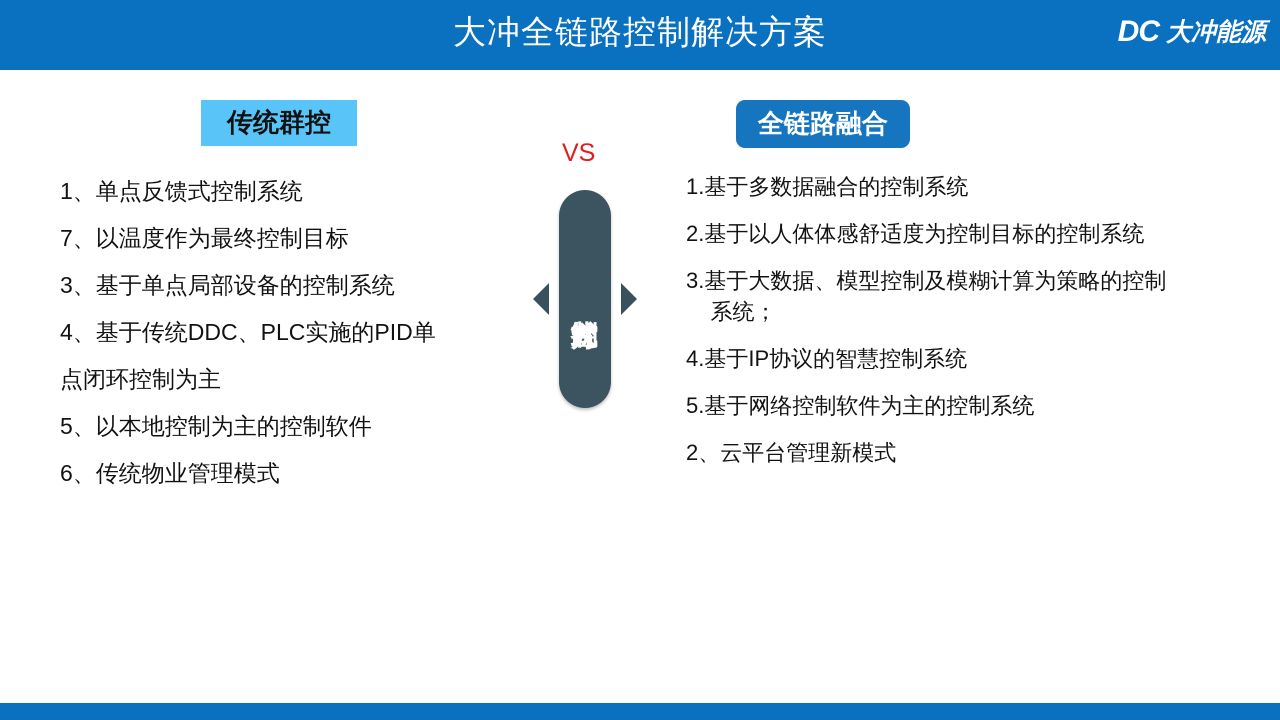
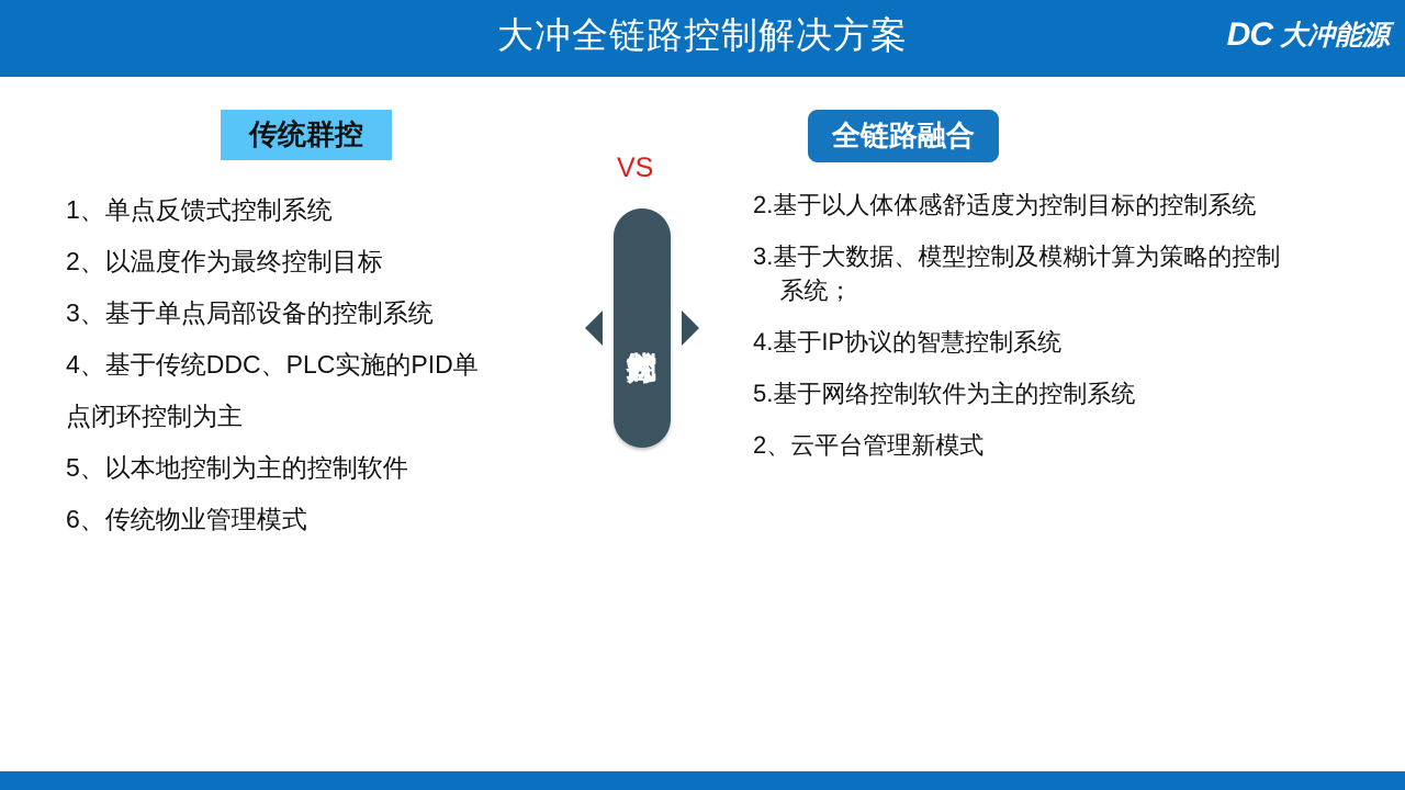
  大冲全链路控制解决方案
  DC
  大冲能源
  传统群控
  1、单点反馈式控制系统
- 7、以温度作为最终控制目标
+ 2、以温度作为最终控制目标
  3、基于单点局部设备的控制系统
  4、基于传统DDC、PLC实施的PID单
  点闭环控制为主
  5、以本地控制为主的控制软件
  6、传统物业管理模式
  VS
  全链路融合
- 1.基于多数据融合的控制系统
  2.基于以人体体感舒适度为控制目标的控制系统
  3.基于大数据、模型控制及模糊计算为策略的控制
  系统；
  4.基于IP协议的智慧控制系统
  5.基于网络控制软件为主的控制系统
  2、云平台管理新模式
